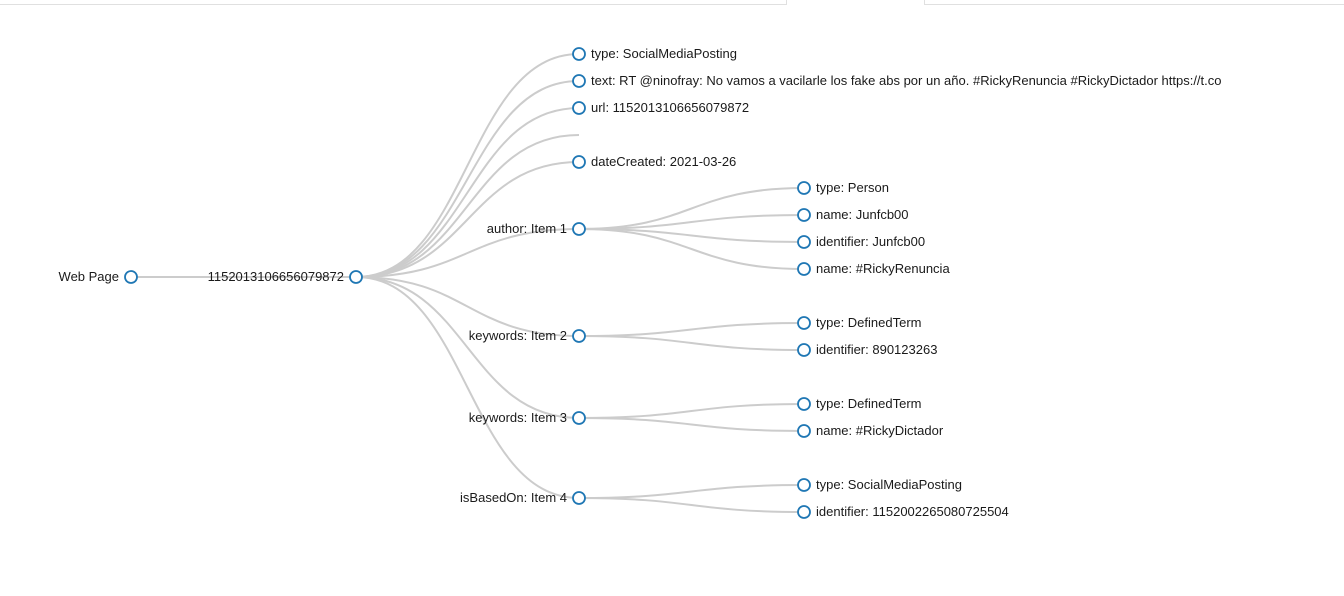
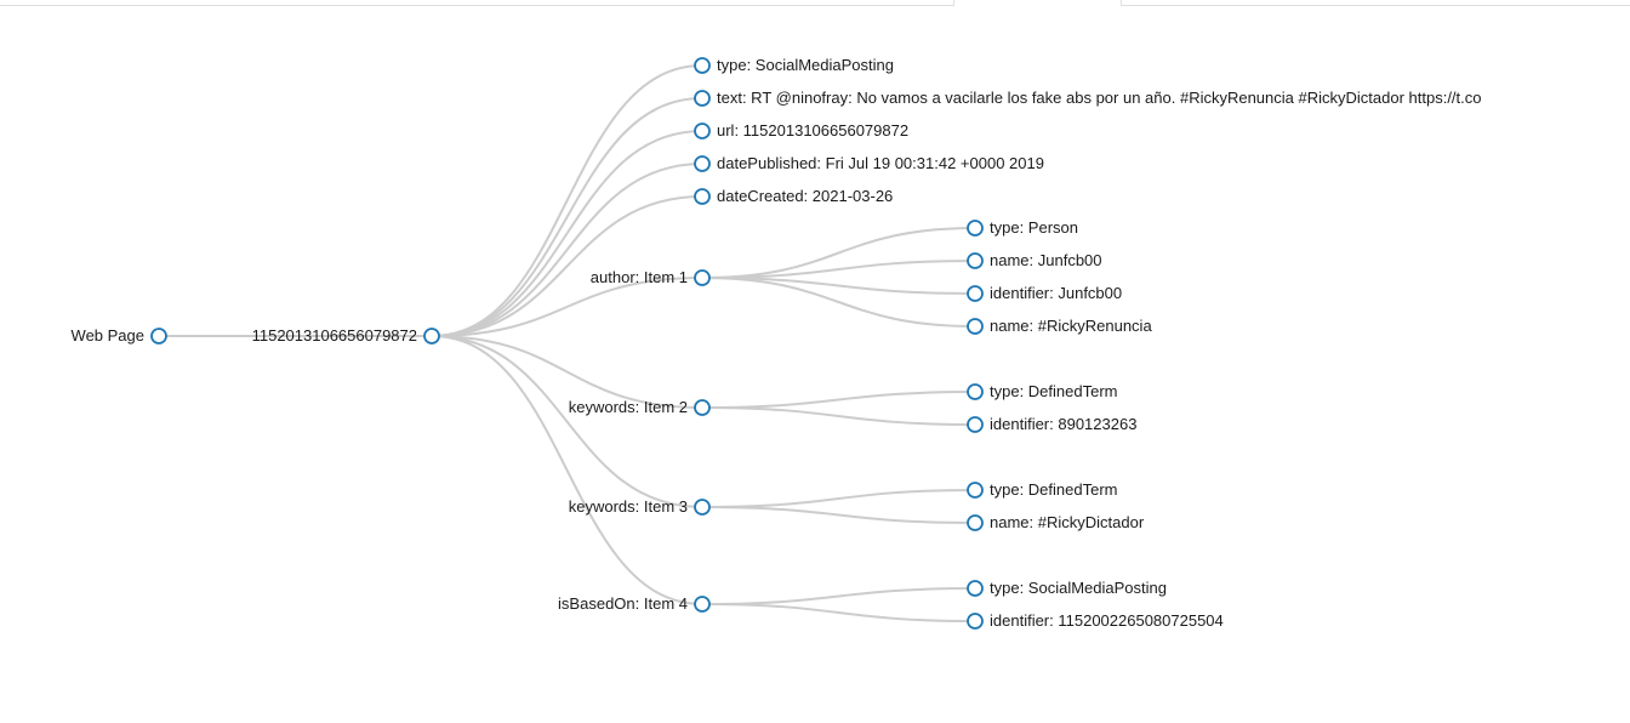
  Web Page
  1152013106656079872
  type: SocialMediaPosting
  text: RT @ninofray: No vamos a vacilarle los fake abs por un año. #RickyRenuncia #RickyDictador https://t.co
  url: 1152013106656079872
+ datePublished: Fri Jul 19 00:31:42 +0000 2019
  dateCreated: 2021-03-26
  author: Item 1
  keywords: Item 2
  keywords: Item 3
  isBasedOn: Item 4
  type: Person
  name: Junfcb00
  identifier: Junfcb00
  name: #RickyRenuncia
  type: DefinedTerm
  identifier: 890123263
  type: DefinedTerm
  name: #RickyDictador
  type: SocialMediaPosting
  identifier: 1152002265080725504
